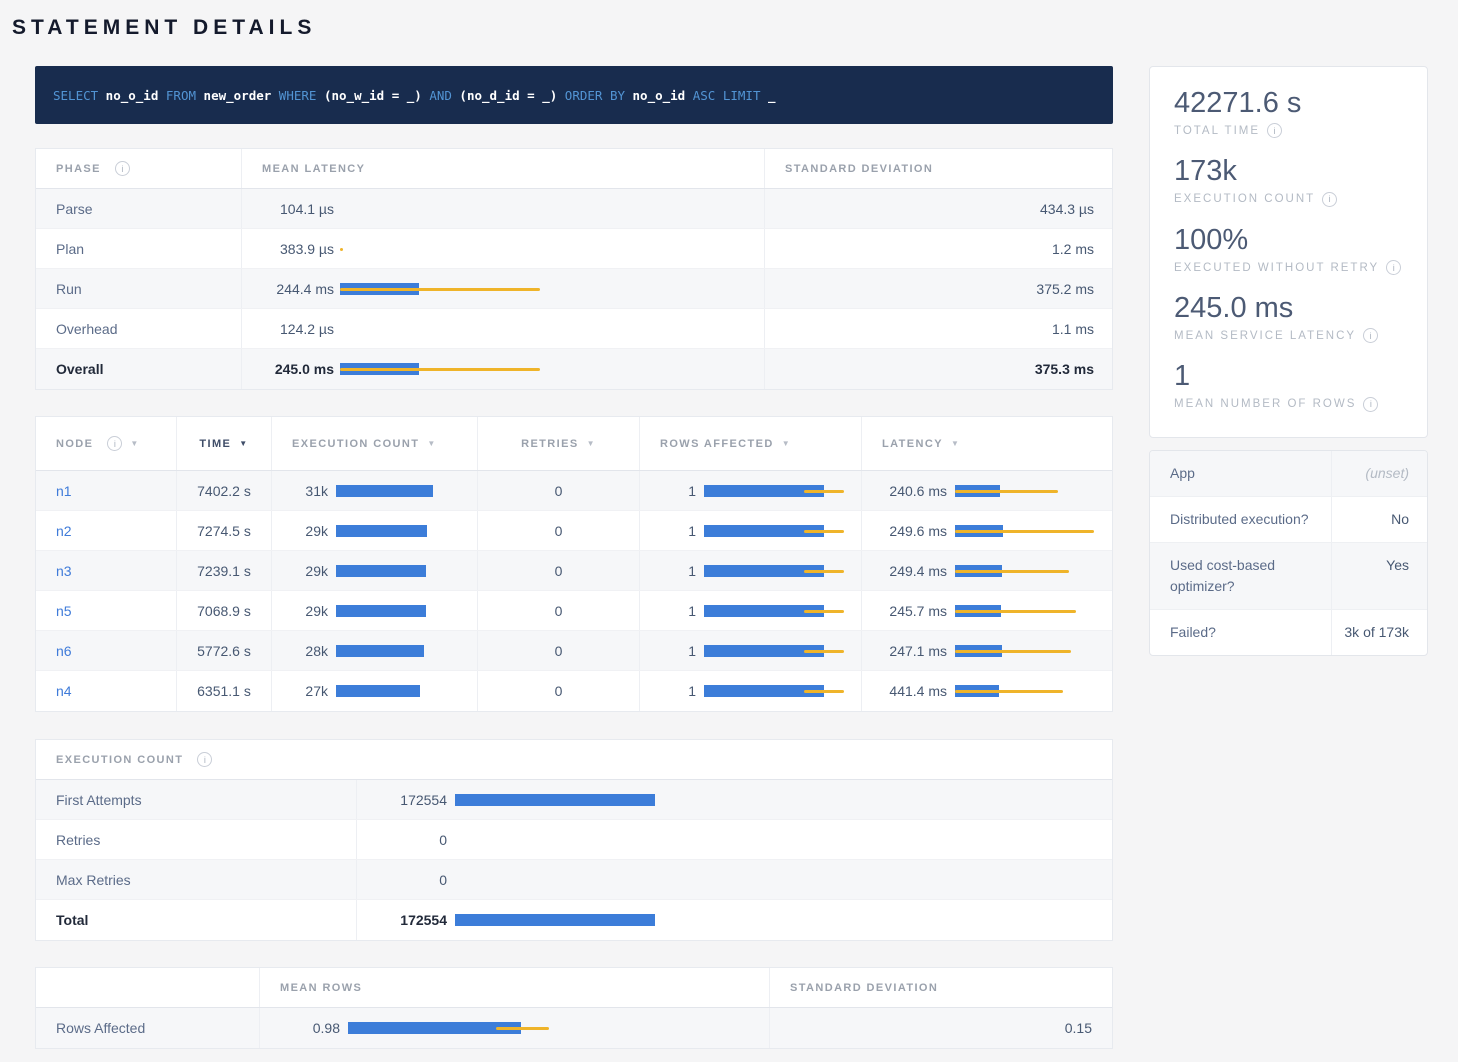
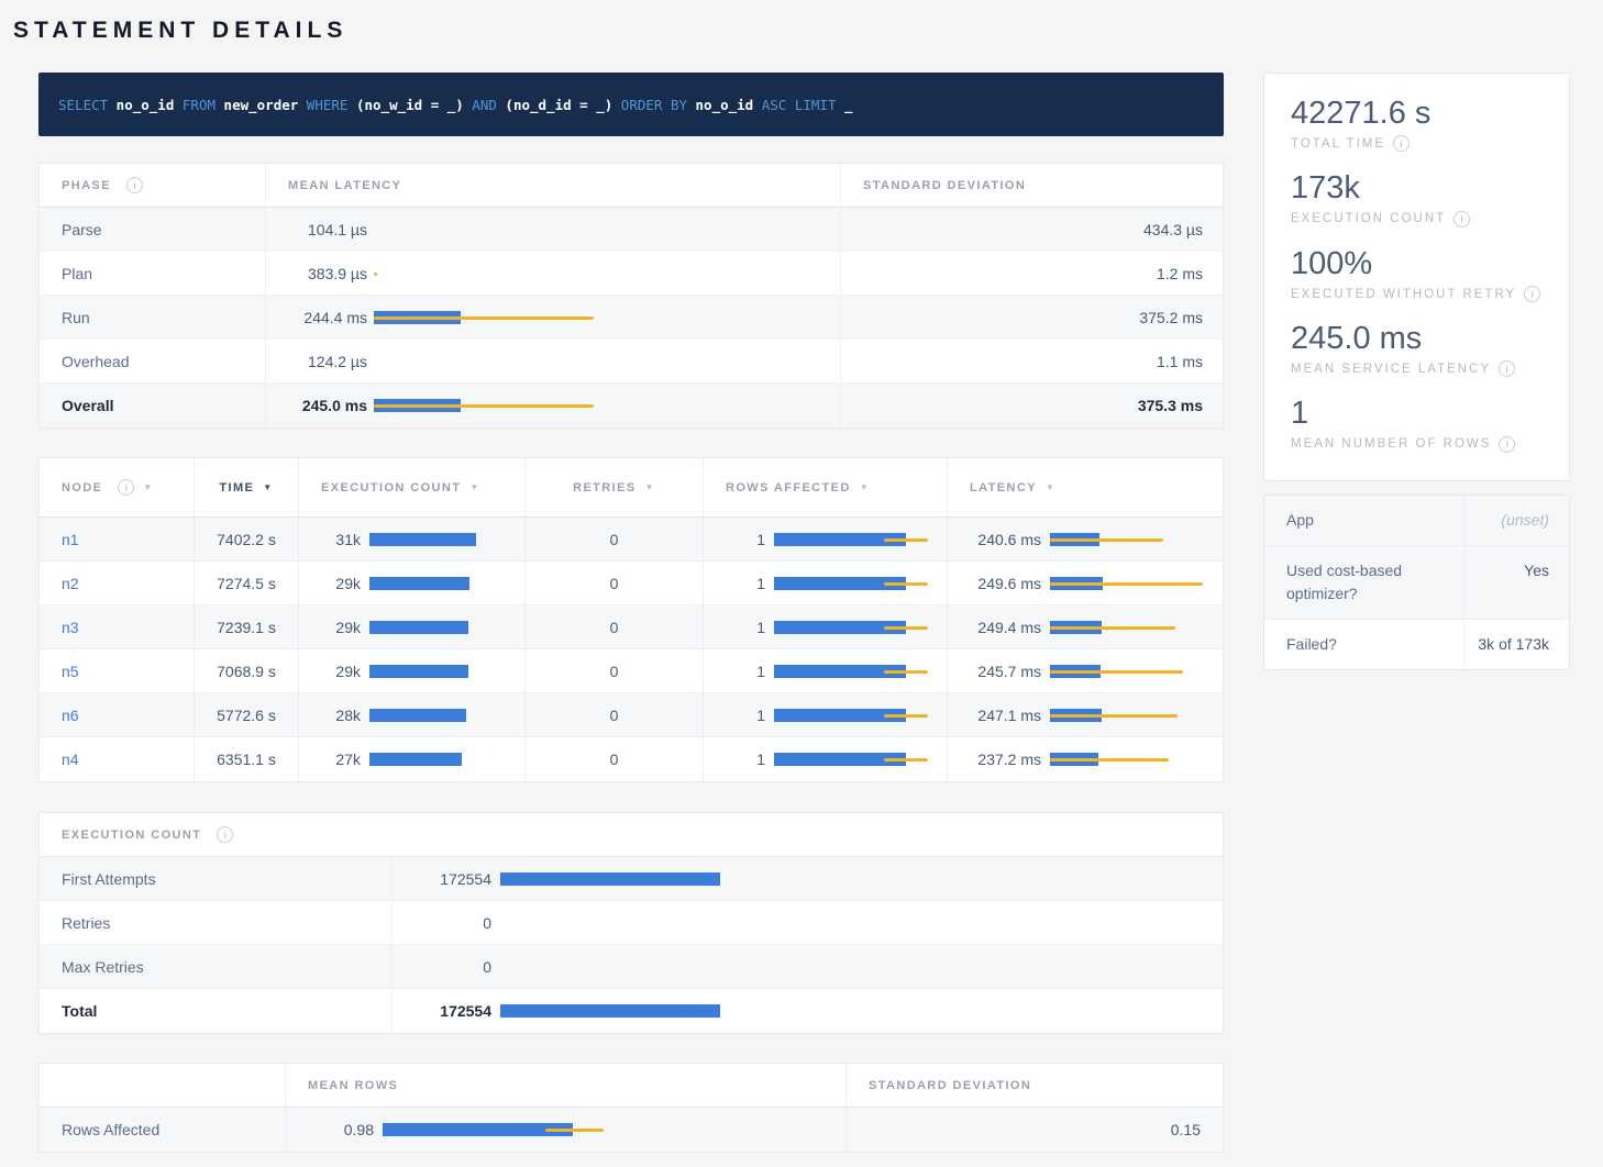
  STATEMENT DETAILS
  SELECT no_o_id FROM new_order WHERE (no_w_id = _) AND (no_d_id = _) ORDER BY no_o_id ASC LIMIT _
  PHASE
  i
  MEAN LATENCY
  STANDARD DEVIATION
  Parse
  104.1 µs
  434.3 µs
  Plan
  383.9 µs
  1.2 ms
  Run
  244.4 ms
  375.2 ms
  Overhead
  124.2 µs
  1.1 ms
  Overall
  245.0 ms
  375.3 ms
  NODE
  i
  ▼
  TIME
  ▼
  EXECUTION COUNT
  ▼
  RETRIES
  ▼
  ROWS AFFECTED
  ▼
  LATENCY
  ▼
  n1
  7402.2 s
  31k
  0
  1
  240.6 ms
  n2
  7274.5 s
  29k
  0
  1
  249.6 ms
  n3
  7239.1 s
  29k
  0
  1
  249.4 ms
  n5
  7068.9 s
  29k
  0
  1
  245.7 ms
  n6
  5772.6 s
  28k
  0
  1
  247.1 ms
  n4
  6351.1 s
  27k
  0
  1
- 441.4 ms
+ 237.2 ms
  EXECUTION COUNT
  i
  First Attempts
  172554
  Retries
  0
  Max Retries
  0
  Total
  172554
  MEAN ROWS
  STANDARD DEVIATION
  Rows Affected
  0.98
  0.15
  42271.6 s
  TOTAL TIME
  i
  173k
  EXECUTION COUNT
  i
  100%
  EXECUTED WITHOUT RETRY
  i
  245.0 ms
  MEAN SERVICE LATENCY
  i
  1
  MEAN NUMBER OF ROWS
  i
  App
  (unset)
- Distributed execution?
- No
  Used cost-based optimizer?
  Yes
  Failed?
  3k of 173k
